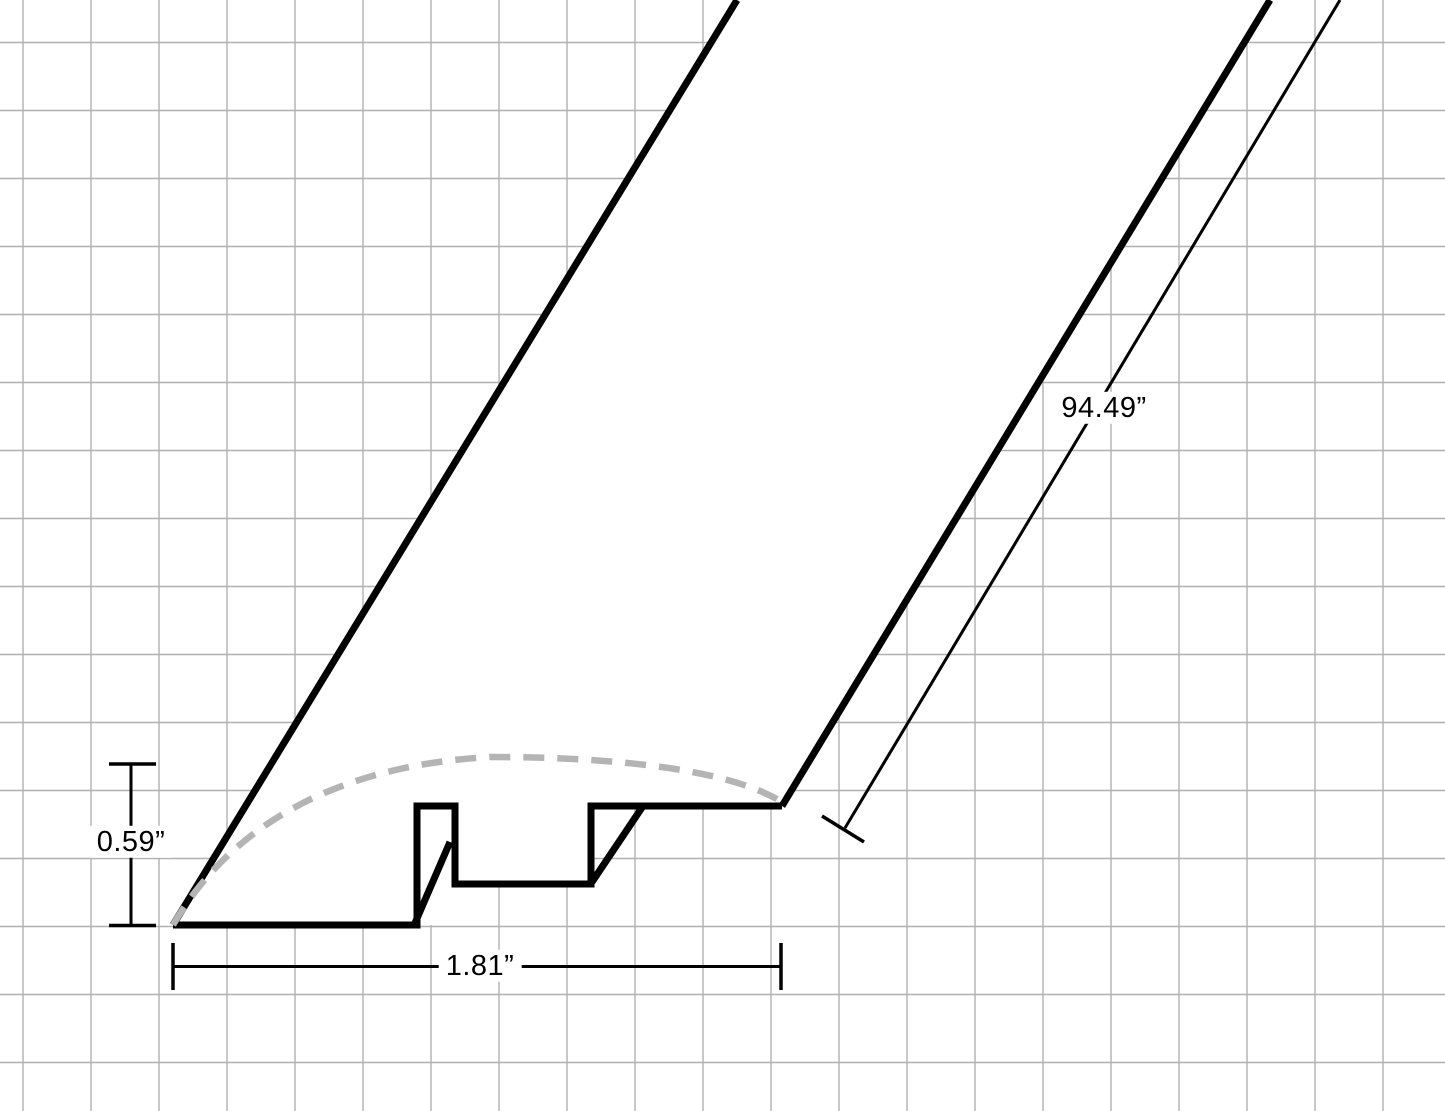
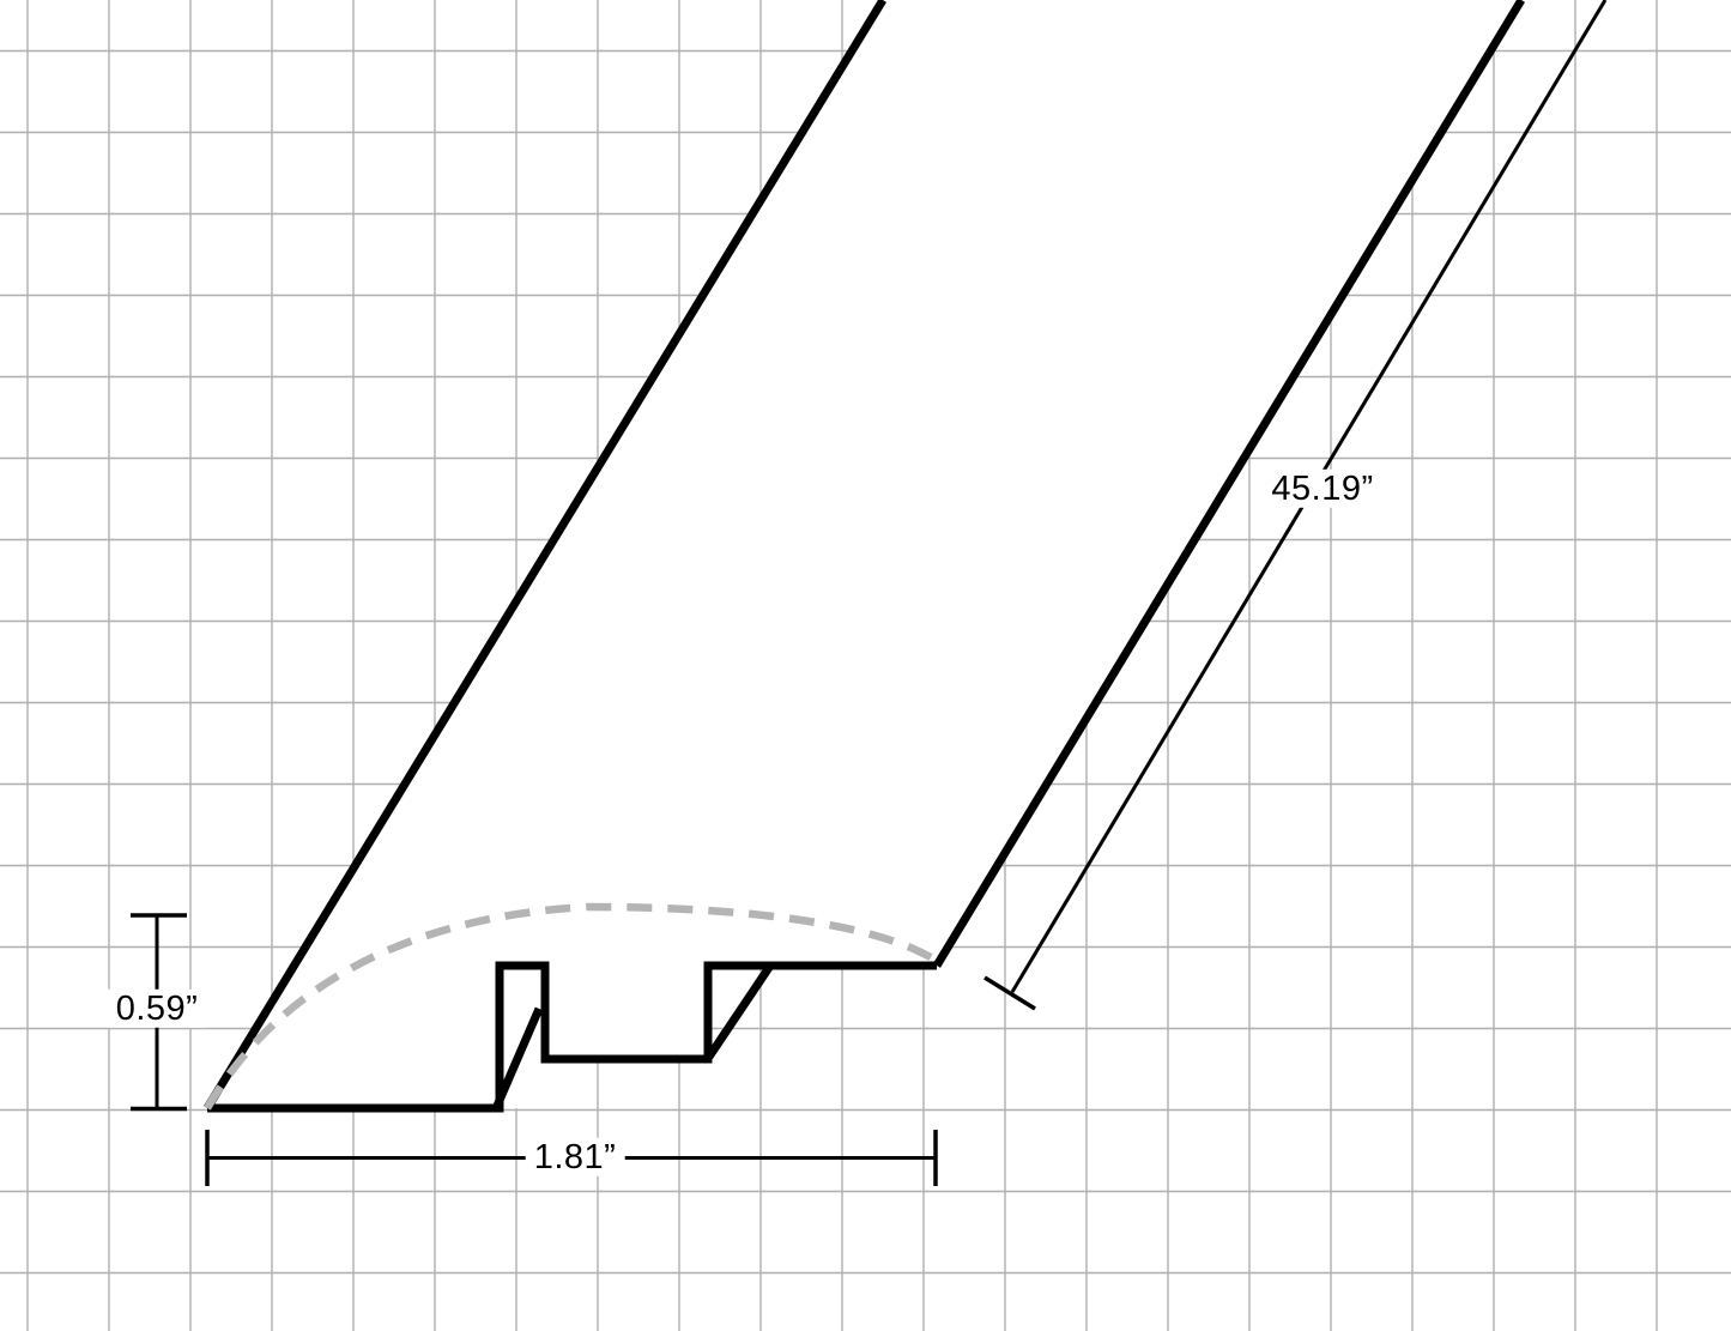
  0.59”
  1.81”
- 94.49”
+ 45.19”
